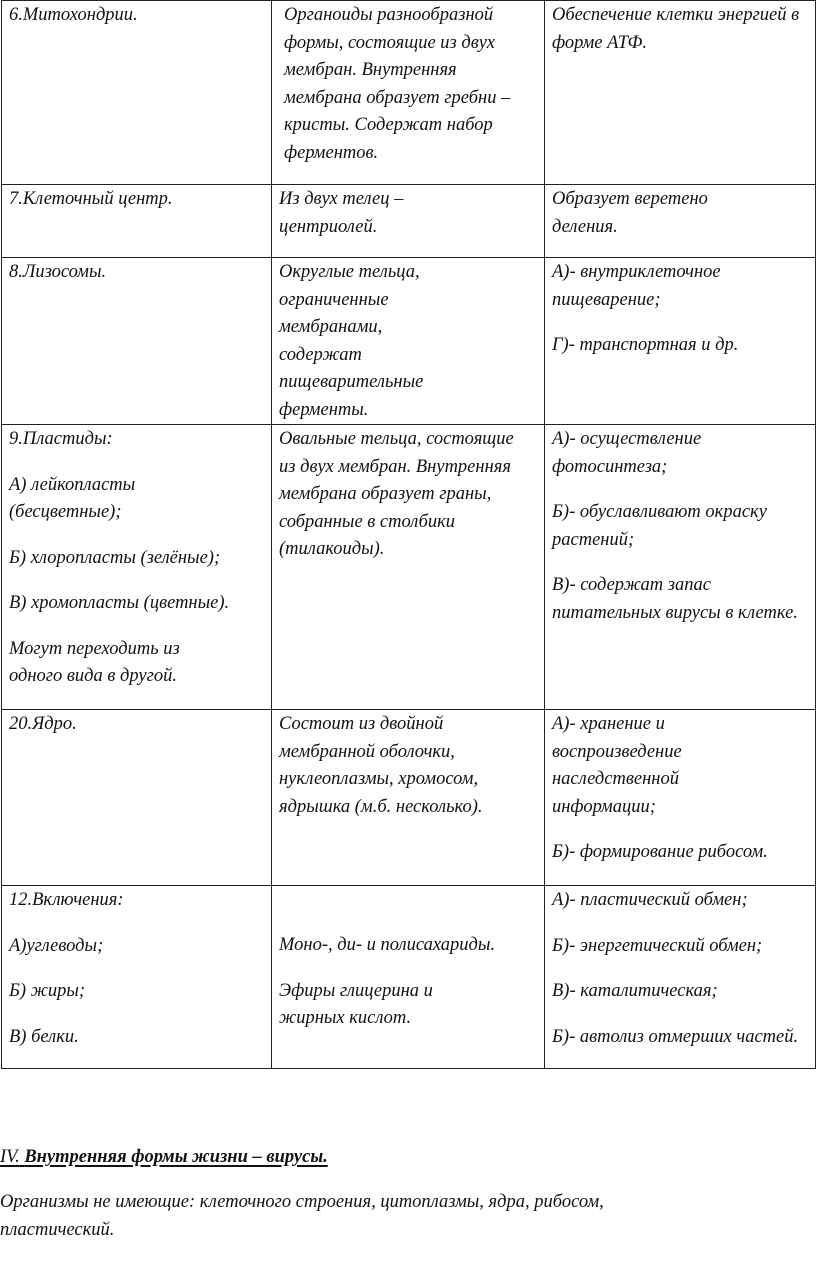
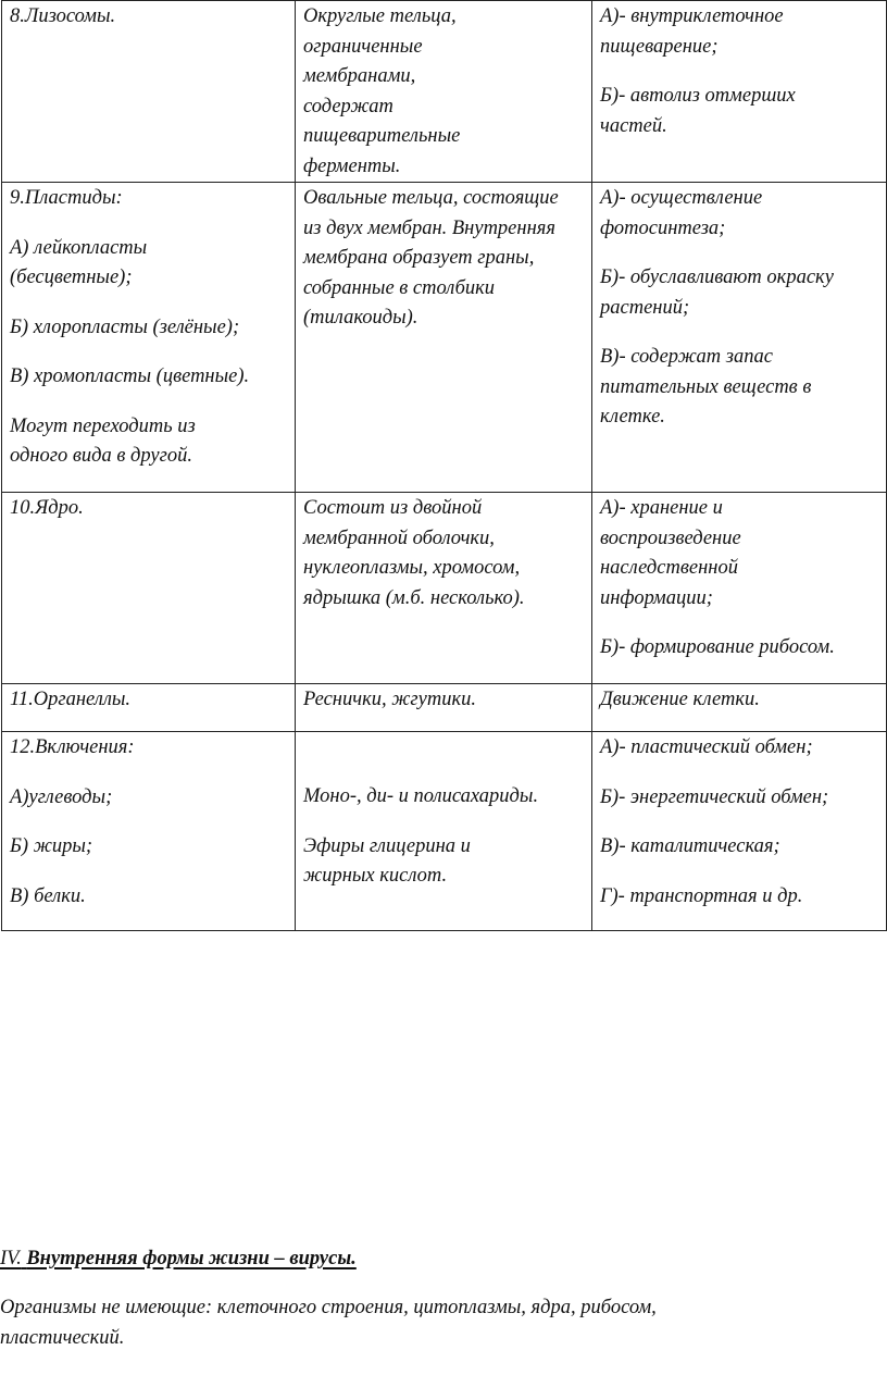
- 6.Митохондрии.	Органоиды разнообразной формы, состоящие из двух мембран. Внутренняя мембрана образует гребни – кристы. Содержат набор ферментов.	Обеспечение клетки энергией в форме АТФ.
- 7.Клеточный центр.	Из двух телец – центриолей.	Образует веретено деления.
- 8.Лизосомы.	Округлые тельца, ограниченные мембранами, содержат пищеварительные ферменты.	А)- внутриклеточное пищеварение; Г)- транспортная и др.
+ 8.Лизосомы.	Округлые тельца, ограниченные мембранами, содержат пищеварительные ферменты.	А)- внутриклеточное пищеварение; Б)- автолиз отмерших частей.
- 9.Пластиды: А) лейкопласты (бесцветные); Б) хлоропласты (зелёные); В) хромопласты (цветные). Могут переходить из одного вида в другой.	Овальные тельца, состоящие из двух мембран. Внутренняя мембрана образует граны, собранные в столбики (тилакоиды).	А)- осуществление фотосинтеза; Б)- обуславливают окраску растений; В)- содержат запас питательных вирусы в клетке.
+ 9.Пластиды: А) лейкопласты (бесцветные); Б) хлоропласты (зелёные); В) хромопласты (цветные). Могут переходить из одного вида в другой.	Овальные тельца, состоящие из двух мембран. Внутренняя мембрана образует граны, собранные в столбики (тилакоиды).	А)- осуществление фотосинтеза; Б)- обуславливают окраску растений; В)- содержат запас питательных веществ в клетке.
- 20.Ядро.	Состоит из двойной мембранной оболочки, нуклеоплазмы, хромосом, ядрышка (м.б. несколько).	А)- хранение и воспроизведение наследственной информации; Б)- формирование рибосом.
+ 10.Ядро.	Состоит из двойной мембранной оболочки, нуклеоплазмы, хромосом, ядрышка (м.б. несколько).	А)- хранение и воспроизведение наследственной информации; Б)- формирование рибосом.
+ 11.Органеллы.	Реснички, жгутики.	Движение клетки.
- 12.Включения: А)углеводы; Б) жиры; В) белки.	Моно-, ди- и полисахариды. Эфиры глицерина и жирных кислот.	А)- пластический обмен; Б)- энергетический обмен; В)- каталитическая; Б)- автолиз отмерших частей.
+ 12.Включения: А)углеводы; Б) жиры; В) белки.	Моно-, ди- и полисахариды. Эфиры глицерина и жирных кислот.	А)- пластический обмен; Б)- энергетический обмен; В)- каталитическая; Г)- транспортная и др.
  IV. Внутренняя формы жизни – вирусы.
  Организмы не имеющие: клеточного строения, цитоплазмы, ядра, рибосом, пластический.
